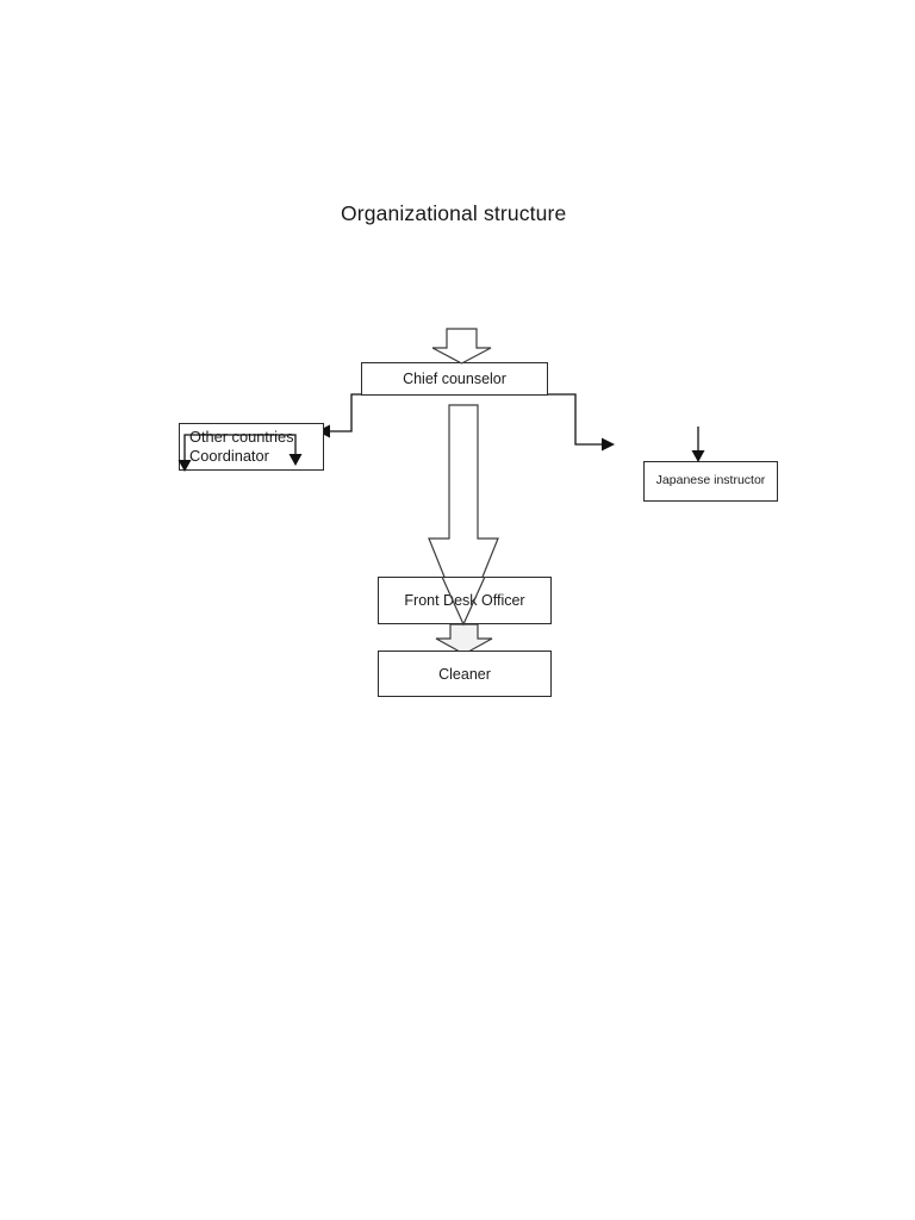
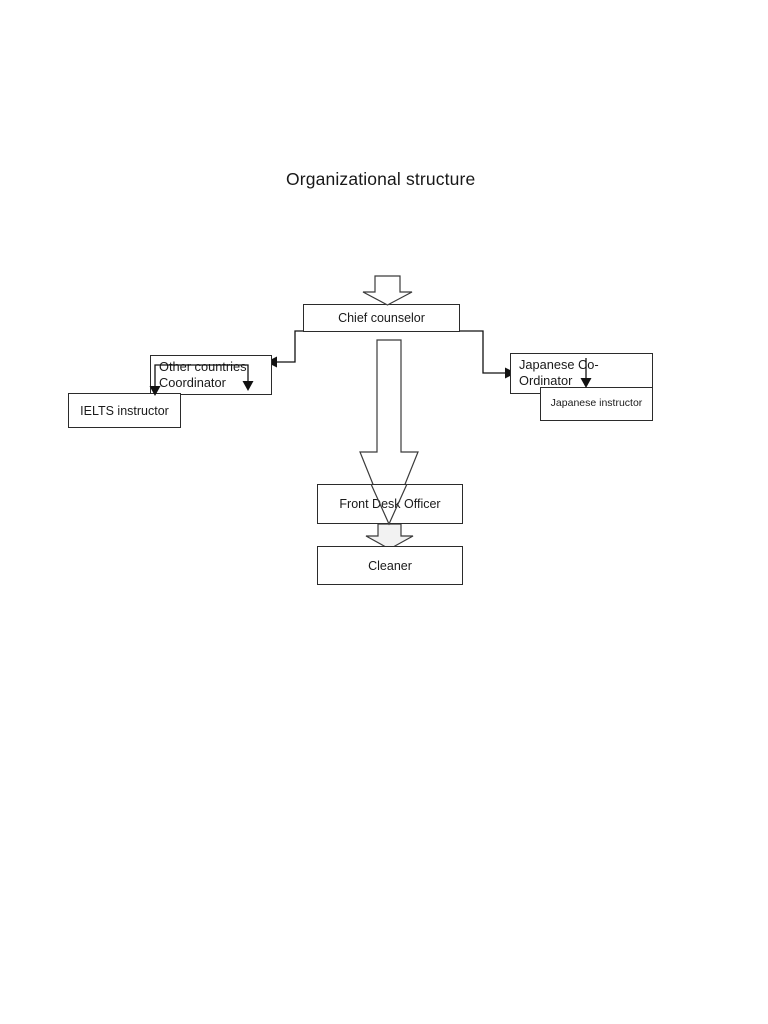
  Organizational structure
  Chief counselor
  Other countries
  Coordinator
+ IELTS instructor
+ Japanese Co-
+ Ordinator
  Japanese instructor
  Front Des Officer
  Cleaner
